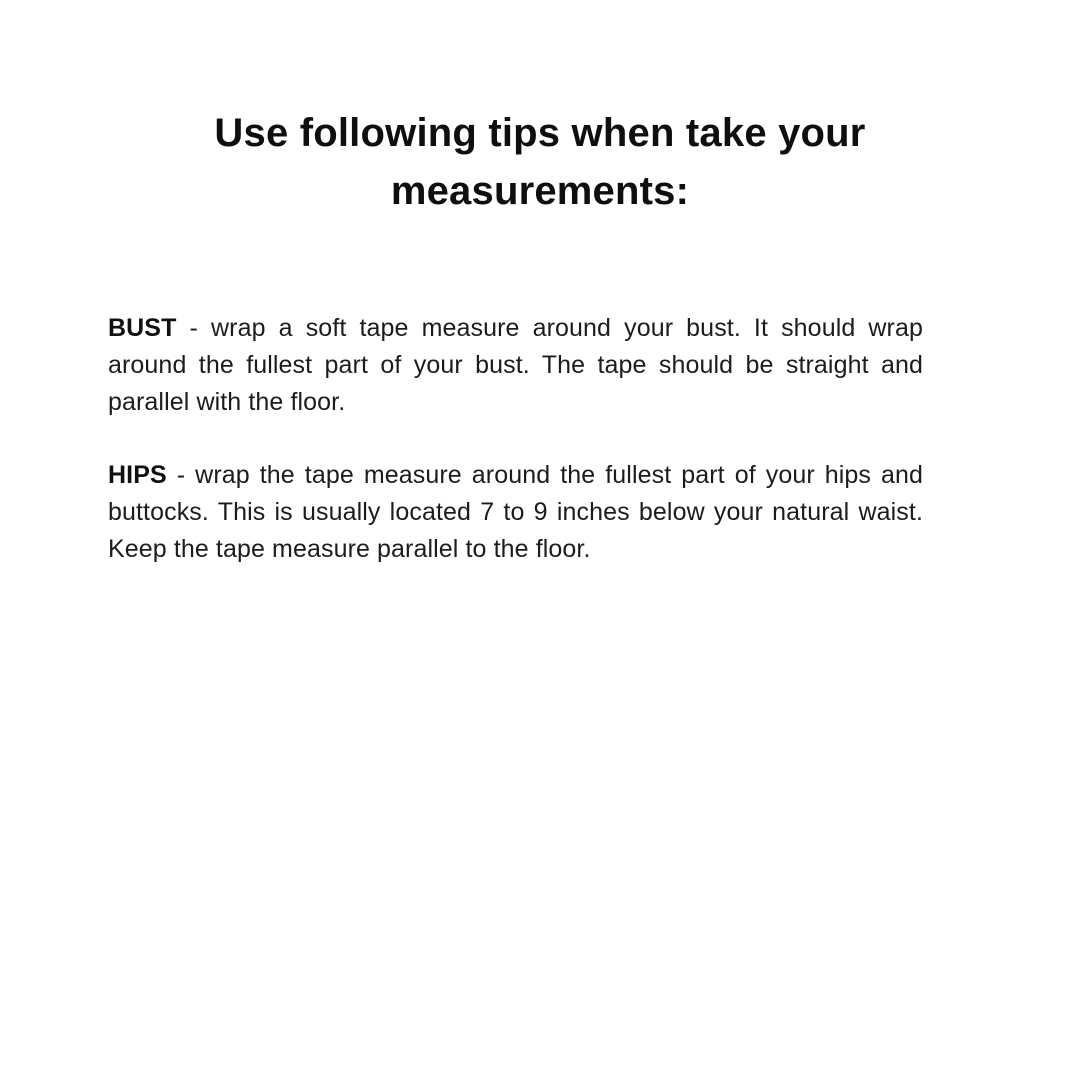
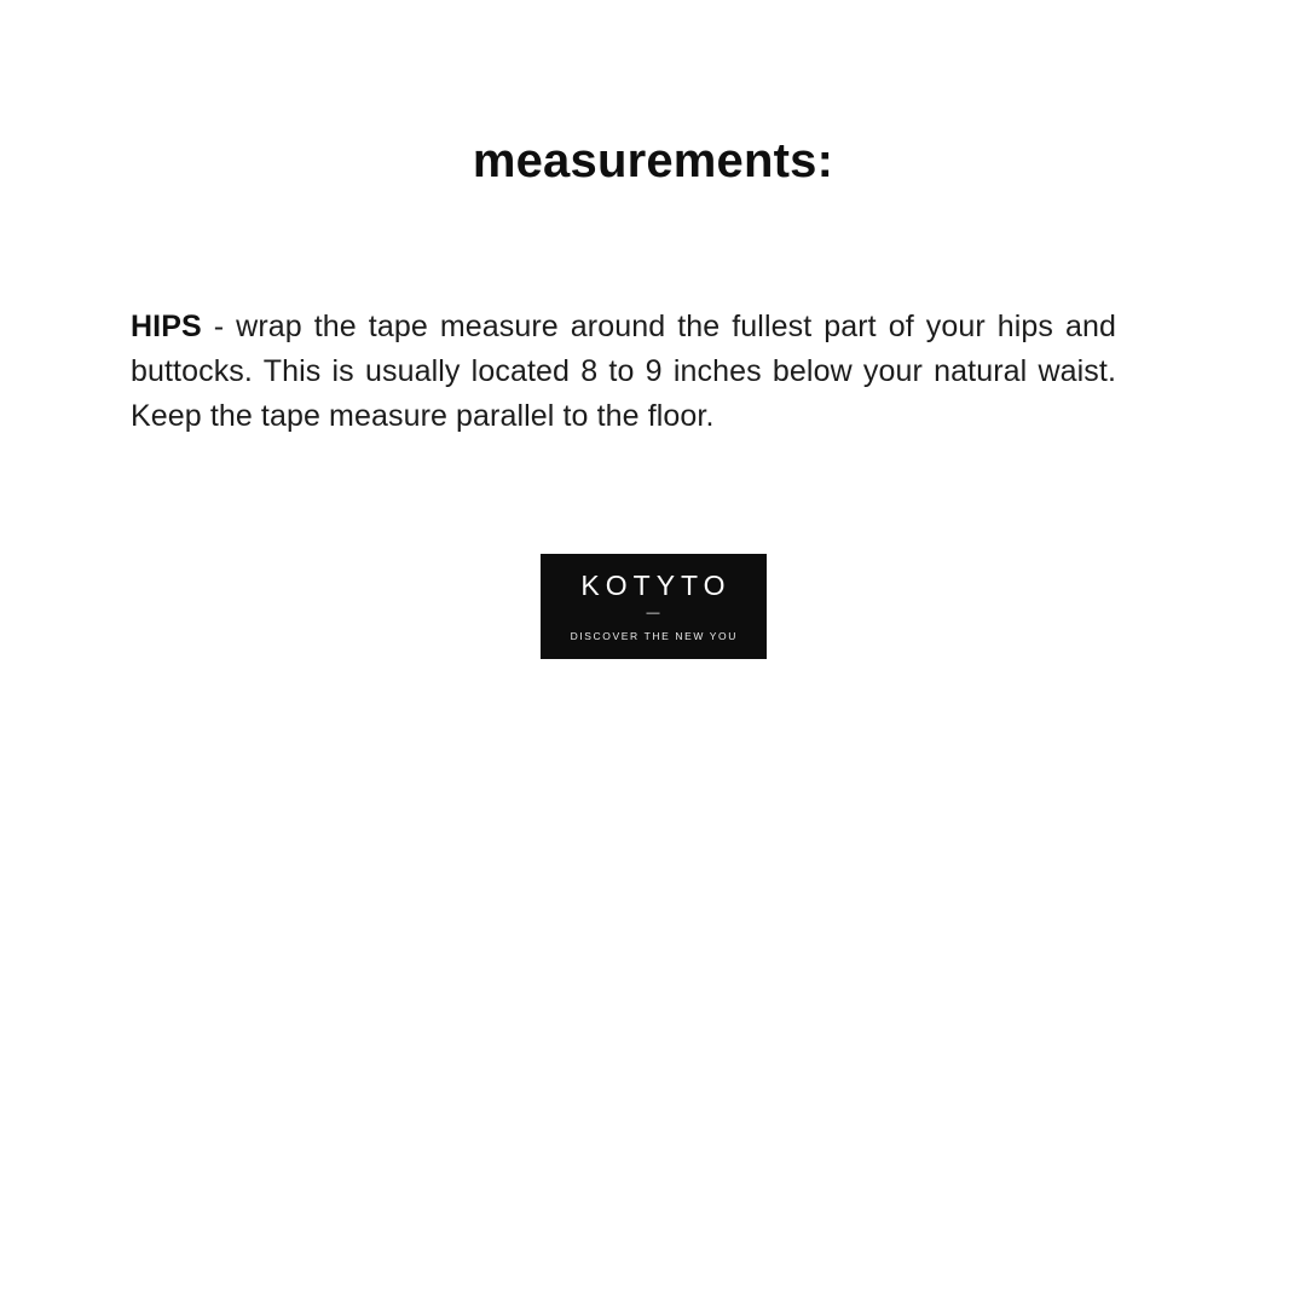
- Use following tips when take your
  measurements:
- BUST - wrap a soft tape measure around your bust. It should wrap around the fullest part of your bust. The tape should be straight and parallel with the floor.
- HIPS - wrap the tape measure around the fullest part of your hips and buttocks. This is usually located 7 to 9 inches below your natural waist. Keep the tape measure parallel to the floor.
+ HIPS - wrap the tape measure around the fullest part of your hips and buttocks. This is usually located 8 to 9 inches below your natural waist. Keep the tape measure parallel to the floor.
+ KOTYTO
+ —
+ DISCOVER THE NEW YOU
